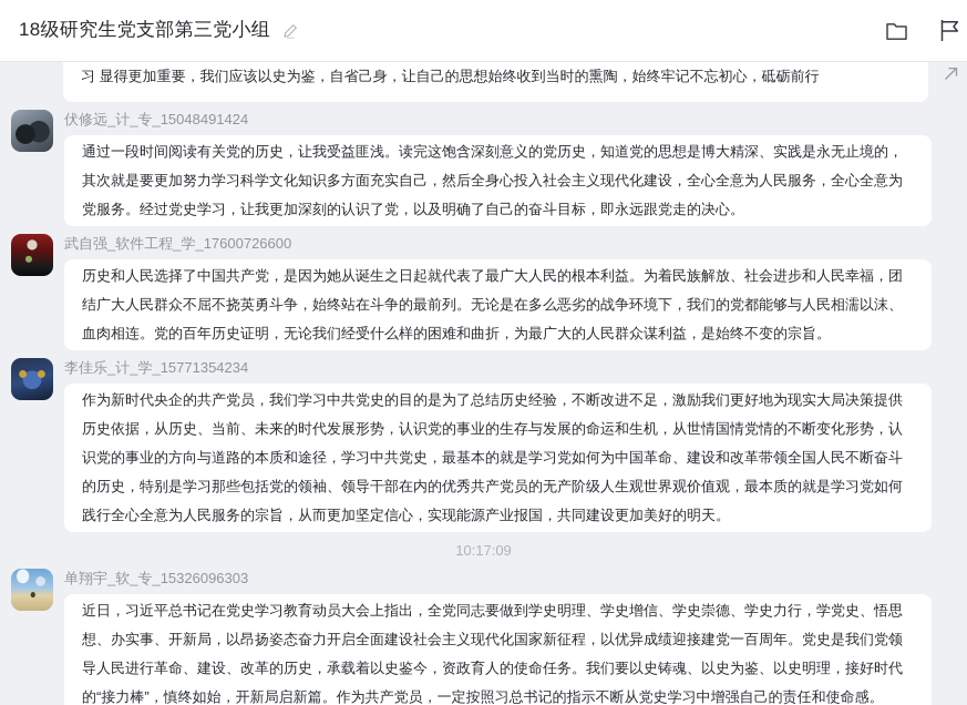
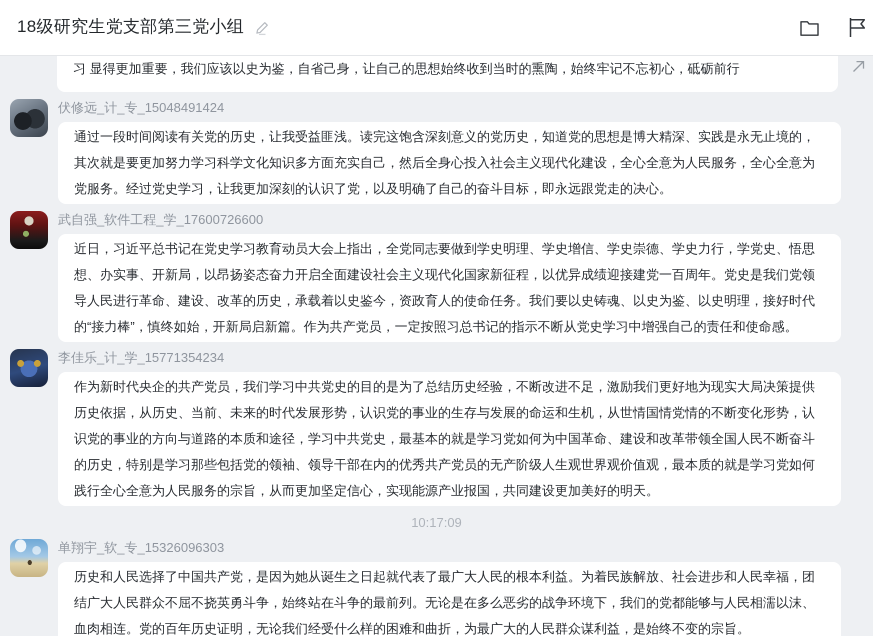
  18级研究生党支部第三党小组
  习 显得更加重要，我们应该以史为鉴，自省己身，让自己的思想始终收到当时的熏陶，始终牢记不忘初心，砥砺前行
  伏修远_计_专_15048491424
  通过一段时间阅读有关党的历史，让我受益匪浅。读完这饱含深刻意义的党历史，知道党的思想是博大精深、实践是永无止境的，其次就是要更加努力学习科学文化知识多方面充实自己，然后全身心投入社会主义现代化建设，全心全意为人民服务，全心全意为党服务。经过党史学习，让我更加深刻的认识了党，以及明确了自己的奋斗目标，即永远跟党走的决心。
  武自强_软件工程_学_17600726600
- 历史和人民选择了中国共产党，是因为她从诞生之日起就代表了最广大人民的根本利益。为着民族解放、社会进步和人民幸福，团结广大人民群众不屈不挠英勇斗争，始终站在斗争的最前列。无论是在多么恶劣的战争环境下，我们的党都能够与人民相濡以沫、血肉相连。党的百年历史证明，无论我们经受什么样的困难和曲折，为最广大的人民群众谋利益，是始终不变的宗旨。
+ 近日，习近平总书记在党史学习教育动员大会上指出，全党同志要做到学史明理、学史增信、学史崇德、学史力行，学党史、悟思想、办实事、开新局，以昂扬姿态奋力开启全面建设社会主义现代化国家新征程，以优异成绩迎接建党一百周年。党史是我们党领导人民进行革命、建设、改革的历史，承载着以史鉴今，资政育人的使命任务。我们要以史铸魂、以史为鉴、以史明理，接好时代的“接力棒”，慎终如始，开新局启新篇。作为共产党员，一定按照习总书记的指示不断从党史学习中增强自己的责任和使命感。
  李佳乐_计_学_15771354234
  作为新时代央企的共产党员，我们学习中共党史的目的是为了总结历史经验，不断改进不足，激励我们更好地为现实大局决策提供历史依据，从历史、当前、未来的时代发展形势，认识党的事业的生存与发展的命运和生机，从世情国情党情的不断变化形势，认识党的事业的方向与道路的本质和途径，学习中共党史，最基本的就是学习党如何为中国革命、建设和改革带领全国人民不断奋斗的历史，特别是学习那些包括党的领袖、领导干部在内的优秀共产党员的无产阶级人生观世界观价值观，最本质的就是学习党如何践行全心全意为人民服务的宗旨，从而更加坚定信心，实现能源产业报国，共同建设更加美好的明天。
  10:17:09
  单翔宇_软_专_15326096303
- 近日，习近平总书记在党史学习教育动员大会上指出，全党同志要做到学史明理、学史增信、学史崇德、学史力行，学党史、悟思想、办实事、开新局，以昂扬姿态奋力开启全面建设社会主义现代化国家新征程，以优异成绩迎接建党一百周年。党史是我们党领导人民进行革命、建设、改革的历史，承载着以史鉴今，资政育人的使命任务。我们要以史铸魂、以史为鉴、以史明理，接好时代的“接力棒”，慎终如始，开新局启新篇。作为共产党员，一定按照习总书记的指示不断从党史学习中增强自己的责任和使命感。
+ 历史和人民选择了中国共产党，是因为她从诞生之日起就代表了最广大人民的根本利益。为着民族解放、社会进步和人民幸福，团结广大人民群众不屈不挠英勇斗争，始终站在斗争的最前列。无论是在多么恶劣的战争环境下，我们的党都能够与人民相濡以沫、血肉相连。党的百年历史证明，无论我们经受什么样的困难和曲折，为最广大的人民群众谋利益，是始终不变的宗旨。
